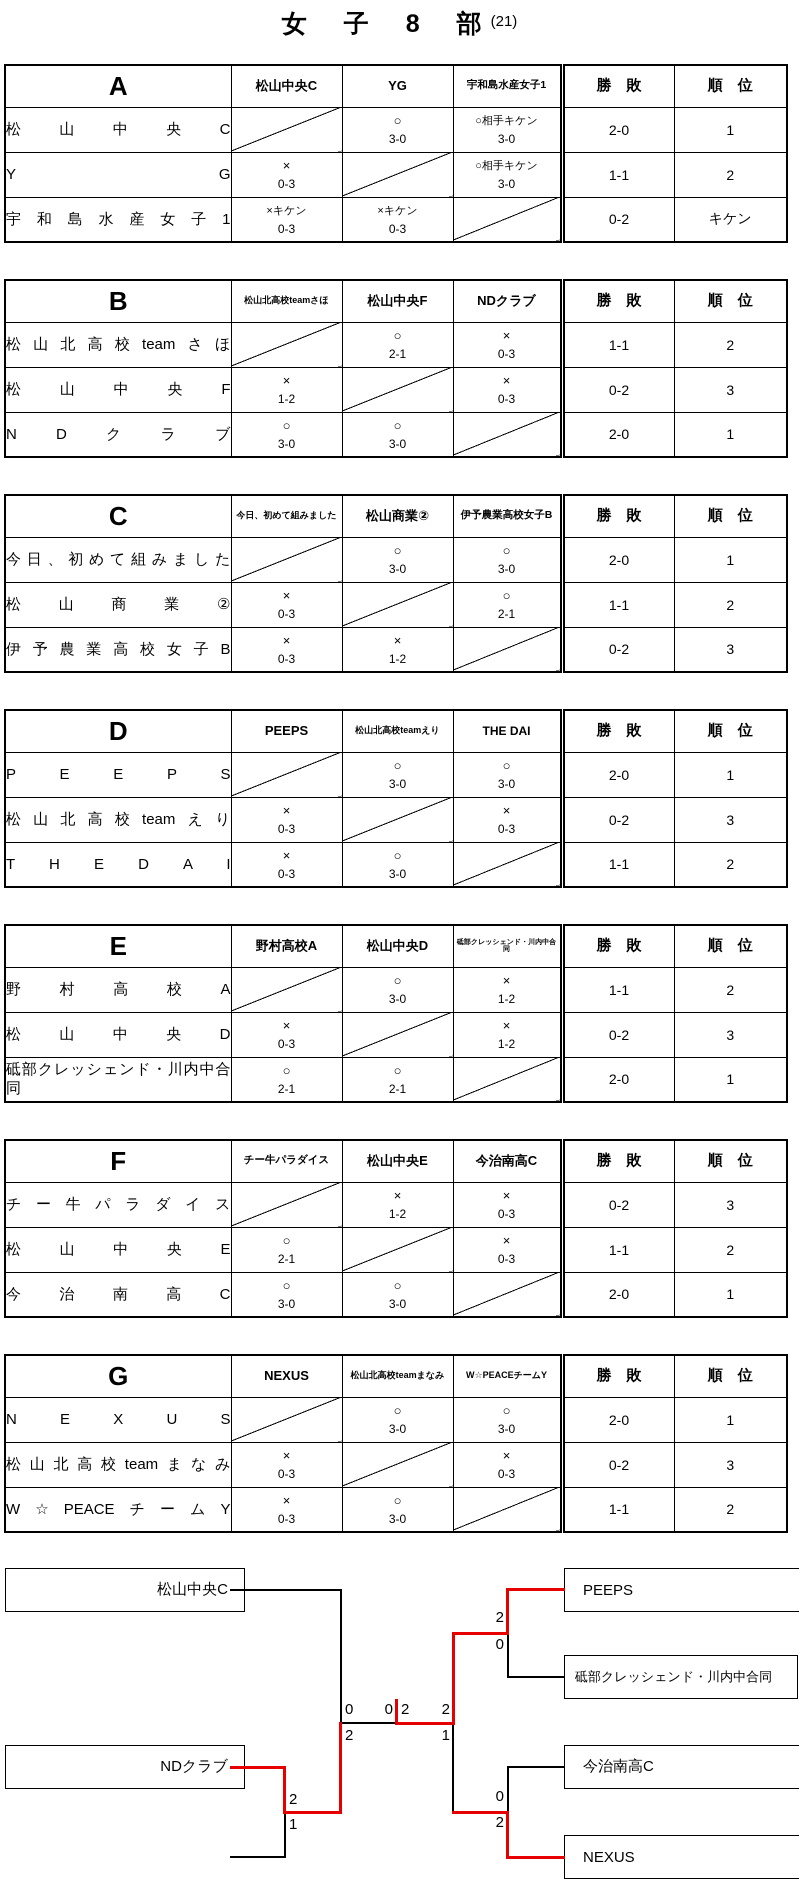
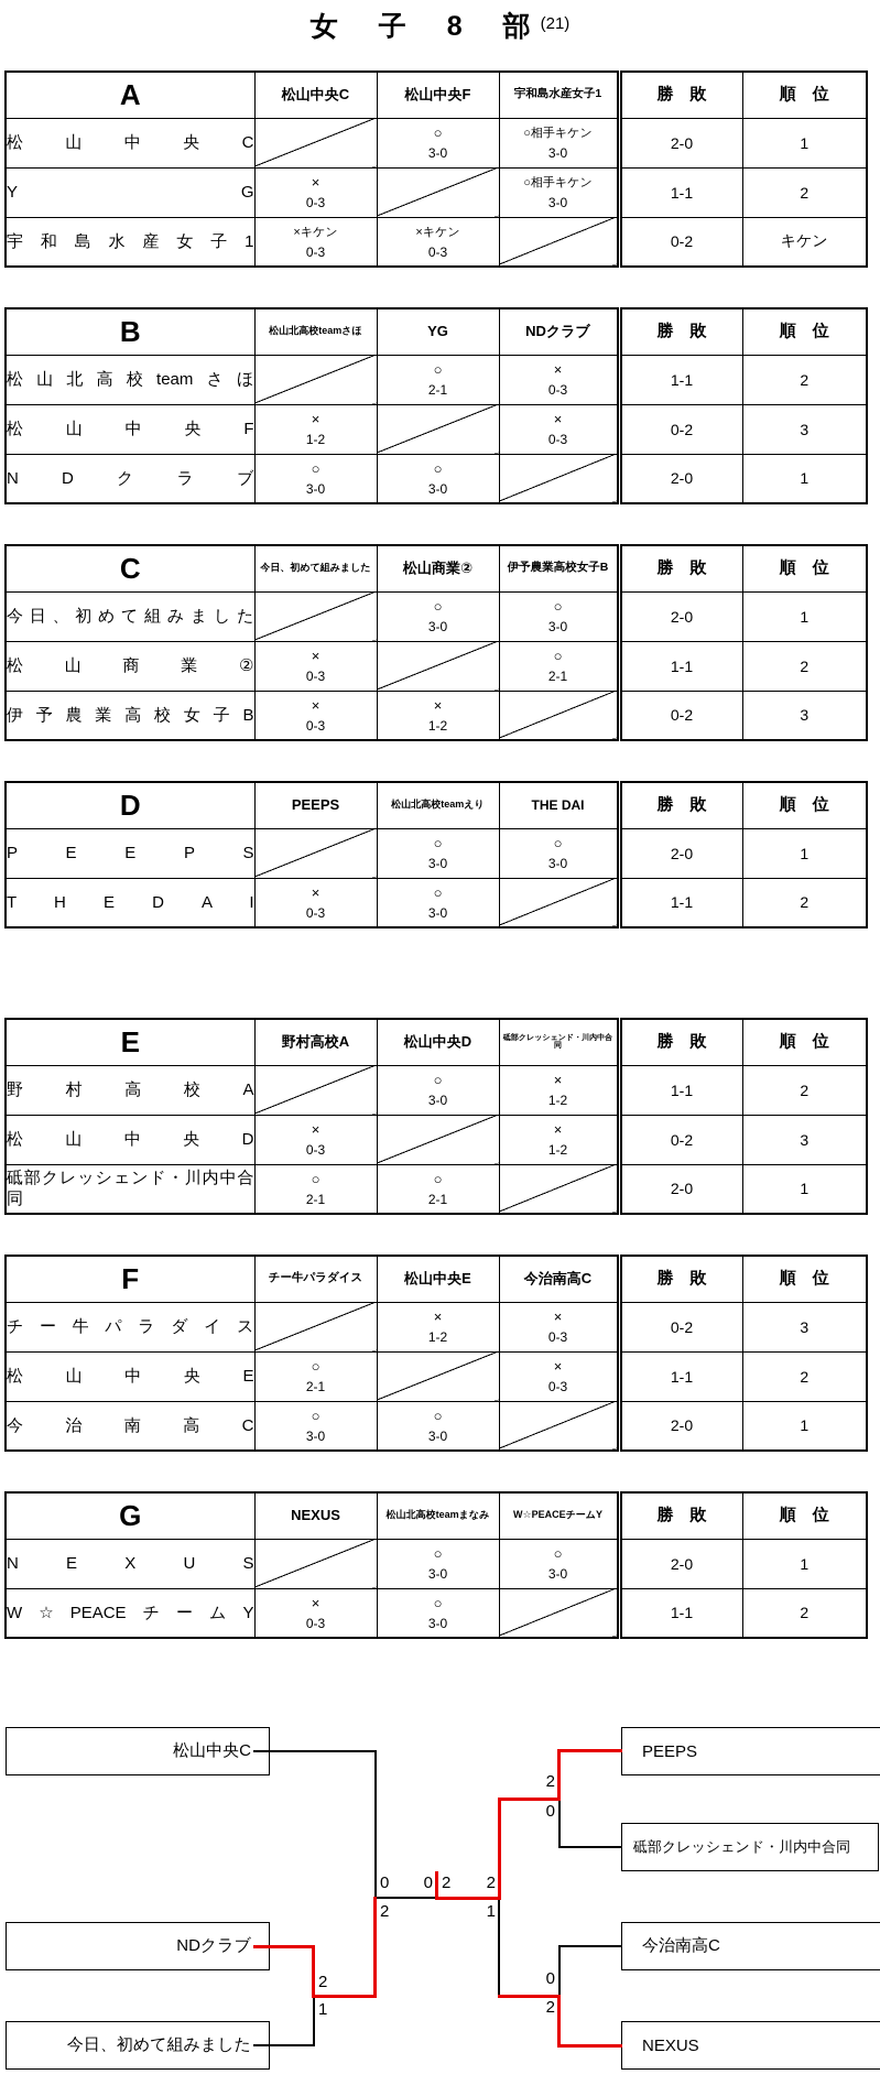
  女 子 8 部 (21)
  松山中央C
  NDクラブ
+ 今日、初めて組みました
  PEEPS
  砥部クレッシェンド・川内中合同
  今治南高C
  NEXUS
  2
  1
  0
  2
  0
  2
  2
  1
  2
  0
  0
  2
- A	松山中央C	YG	宇和島水産女子1	勝 敗	順 位
+ A	松山中央C	松山中央F	宇和島水産女子1	勝 敗	順 位
  松 山 中 央 C		○3-0	○相手キケン3-0	2-0	1
  Y G	×0-3		○相手キケン3-0	1-1	2
  宇和島水産女子1	×キケン0-3	×キケン0-3		0-2	キケン
- B	松山北高校teamさほ	松山中央F	NDクラブ	勝 敗	順 位
+ B	松山北高校teamさほ	YG	NDクラブ	勝 敗	順 位
  松山北高校teamさほ		○2-1	×0-3	1-1	2
  松 山 中 央 F	×1-2		×0-3	0-2	3
  N D ク ラ ブ	○3-0	○3-0		2-0	1
  C	今日、初めて組みました	松山商業②	伊予農業高校女子B	勝 敗	順 位
  今日、初めて組みました		○3-0	○3-0	2-0	1
  松 山 商 業 ②	×0-3		○2-1	1-1	2
  伊予農業高校女子B	×0-3	×1-2		0-2	3
  D	PEEPS	松山北高校teamえり	THE DAI	勝 敗	順 位
  P E E P S		○3-0	○3-0	2-0	1
- 松山北高校teamえり	×0-3		×0-3	0-2	3
  T H E D A I	×0-3	○3-0		1-1	2
  野 村 高 校 A		○3-0	×1-2	1-1	2
  松 山 中 央 D	×0-3		×1-2	0-2	3
  砥部クレッシェンド・川内中合同	○2-1	○2-1		2-0	1
  F	チー牛パラダイス	松山中央E	今治南高C	勝 敗	順 位
  チー牛パラダイス		×1-2	×0-3	0-2	3
  松 山 中 央 E	○2-1		×0-3	1-1	2
  今 治 南 高 C	○3-0	○3-0		2-0	1
  G	NEXUS	松山北高校teamまなみ	W☆PEACEチームY	勝 敗	順 位
  N E X U S		○3-0	○3-0	2-0	1
- 松山北高校teamまなみ	×0-3		×0-3	0-2	3
  W☆PEACEチームY	×0-3	○3-0		1-1	2
